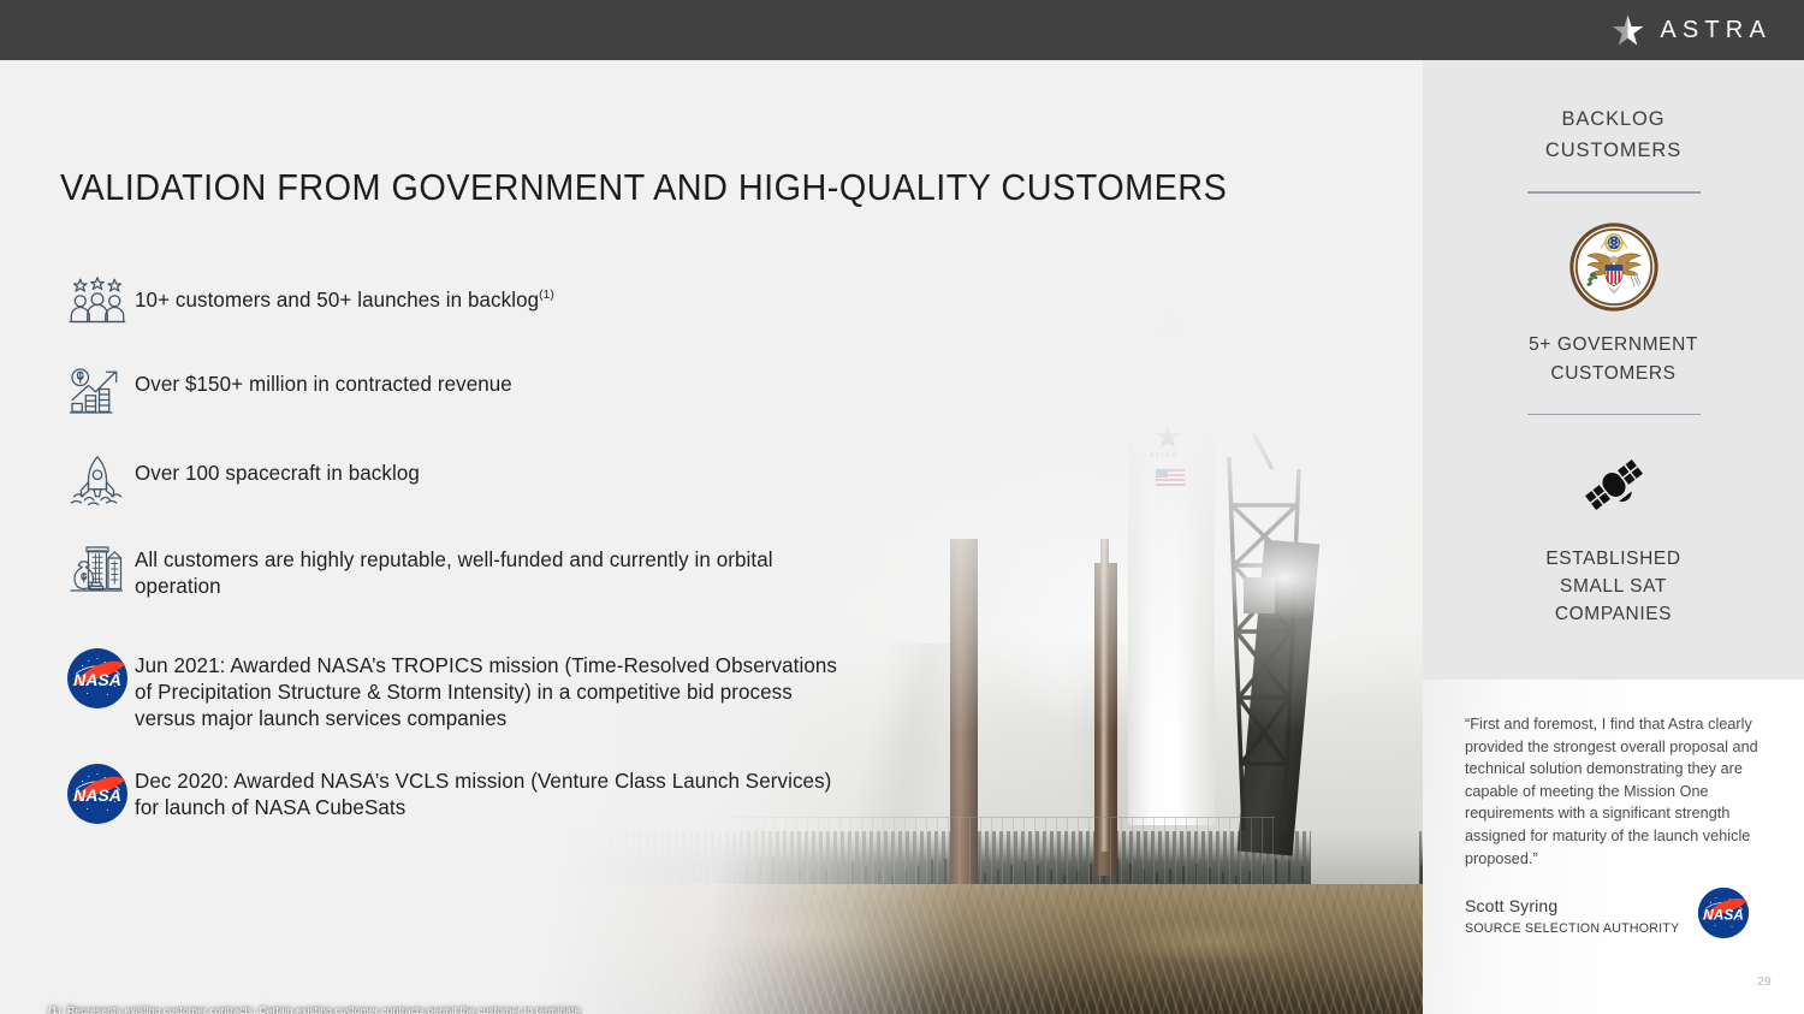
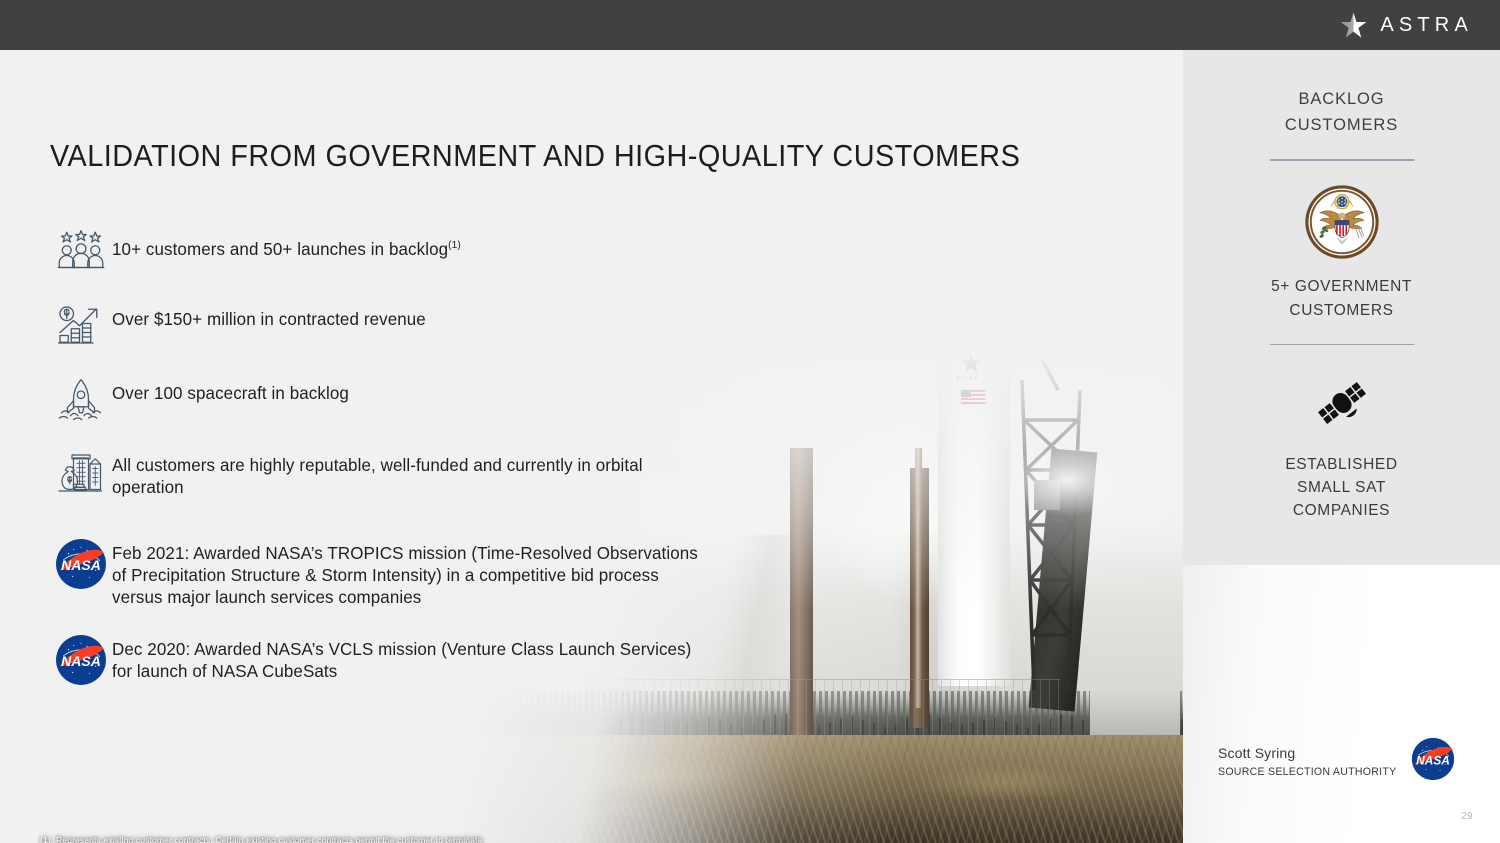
  ASTRA
  VALIDATION FROM GOVERNMENT AND HIGH-QUALITY CUSTOMERS
  10+ customers and 50+ launches in backlog(1)
  Over $150+ million in contracted revenue
  Over 100 spacecraft in backlog
  All customers are highly reputable, well-funded and currently in orbital operation
  NASA
- Jun 2021: Awarded NASA’s TROPICS mission (Time-Resolved Observations of Precipitation Structure & Storm Intensity) in a competitive bid process versus major launch services companies
+ Feb 2021: Awarded NASA’s TROPICS mission (Time-Resolved Observations of Precipitation Structure & Storm Intensity) in a competitive bid process versus major launch services companies
  NASA
  Dec 2020: Awarded NASA’s VCLS mission (Venture Class Launch Services) for launch of NASA CubeSats
  BACKLOG
  CUSTOMERS
  5+ GOVERNMENT
  CUSTOMERS
  ESTABLISHED
  SMALL SAT
  COMPANIES
- “First and foremost, I find that Astra clearly provided the strongest overall proposal and technical solution demonstrating they are capable of meeting the Mission One requirements with a significant strength assigned for maturity of the launch vehicle proposed.”
  Scott Syring
  SOURCE SELECTION AUTHORITY
  NASA
  29
